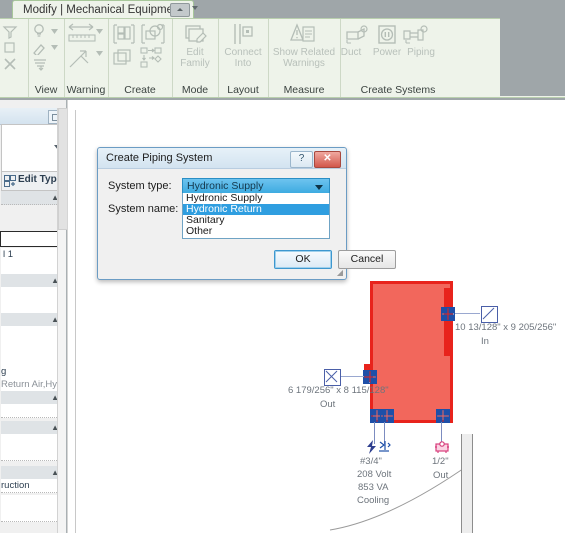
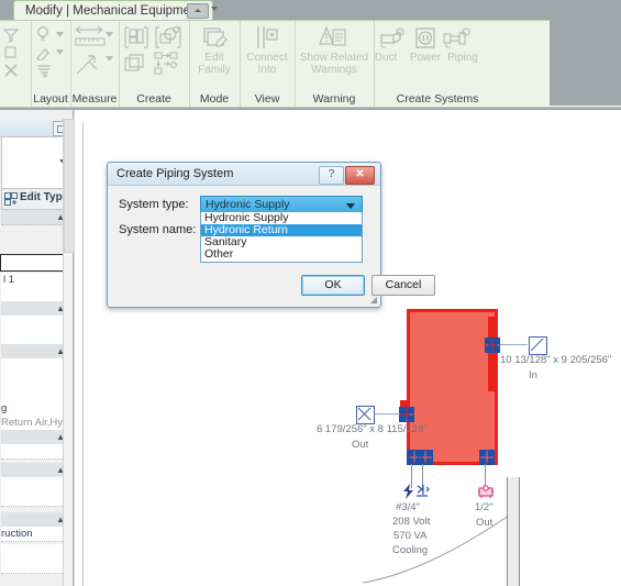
  Modify | Mechanical Equipm
- View
+ Layout
- Warning
+ Measure
  Create
  Edit
  Family
  Mode
  Connect
  Into
- Layout
+ View
  Show Related
  Warnings
- Measure
+ Warning
  Duct
  Power
  Piping
  Create Systems
  Edit Typ
  ▲
  l 1
  ▲
  ▲
  g
  Return Air,Hy
  ▲
  ▲
  ▲
  ruction
  10 13/128" x 9 205/256"
  In
  6 179/256" x 8 115/128"
  Out
  #3/4"
  208 Volt
- 853 VA
+ 570 VA
  Cooling
  1/2"
  Out
  Create Piping System
  ?
  ✕
  System type:
  System name:
  Hydronic Supply
  Hydronic Supply
  Hydronic Return
  Sanitary
  Other
  OK
  Cancel
  ◢
